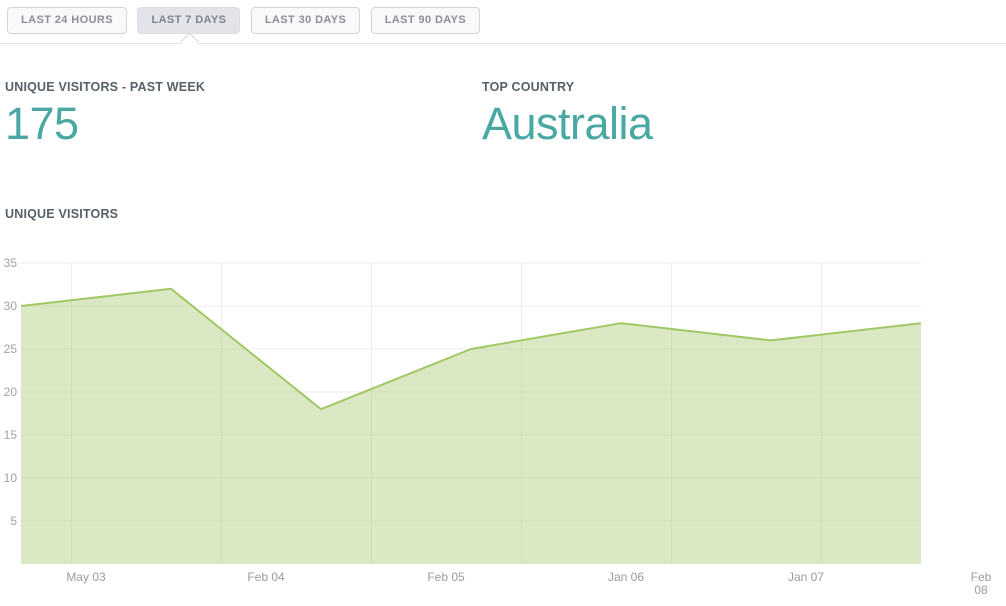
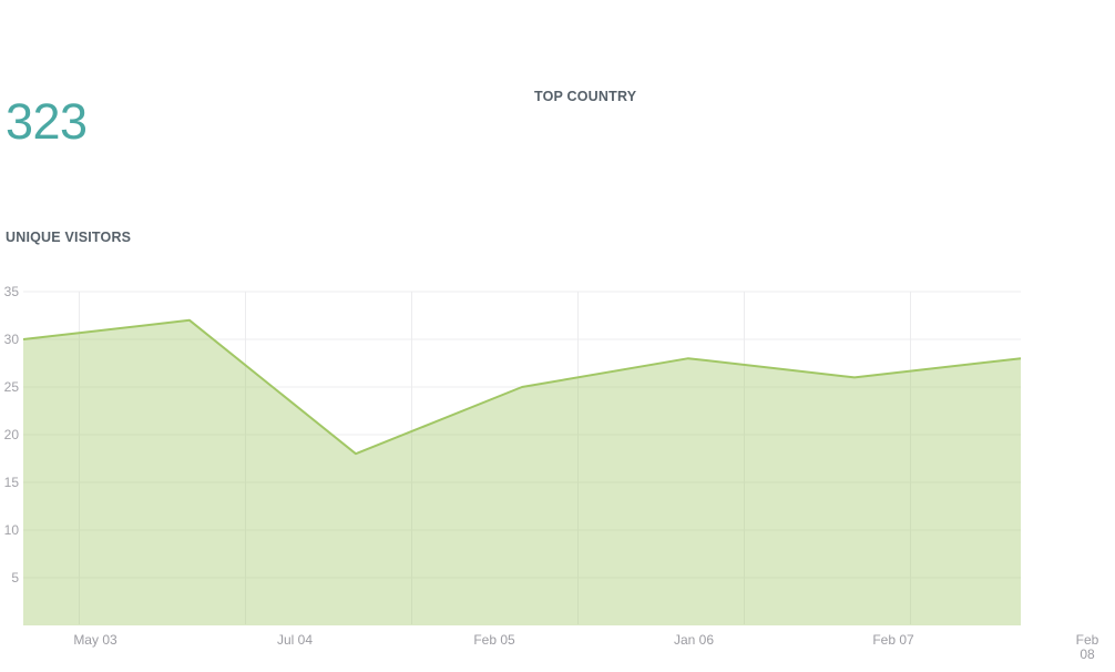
- LAST 24 HOURS LAST 7 DAYS LAST 30 DAYS LAST 90 DAYS
- UNIQUE VISITORS - PAST WEEK
- 175
+ 323
  TOP COUNTRY
- Australia
  UNIQUE VISITORS
  5
  10
  15
  20
  25
  30
  35
  May 03
- Feb 04
+ Jul 04
  Feb 05
  Jan 06
- Jan 07
+ Feb 07
  Feb 08
